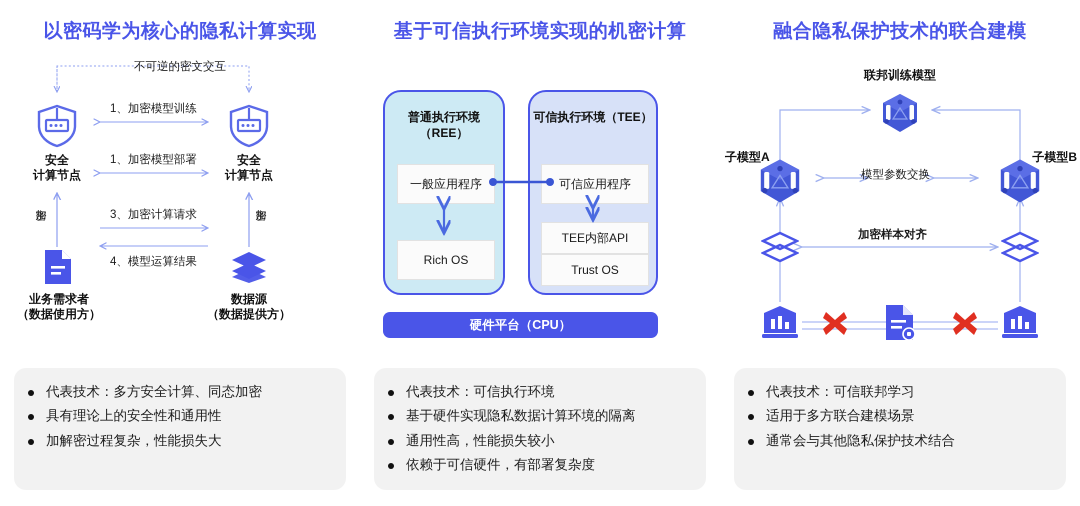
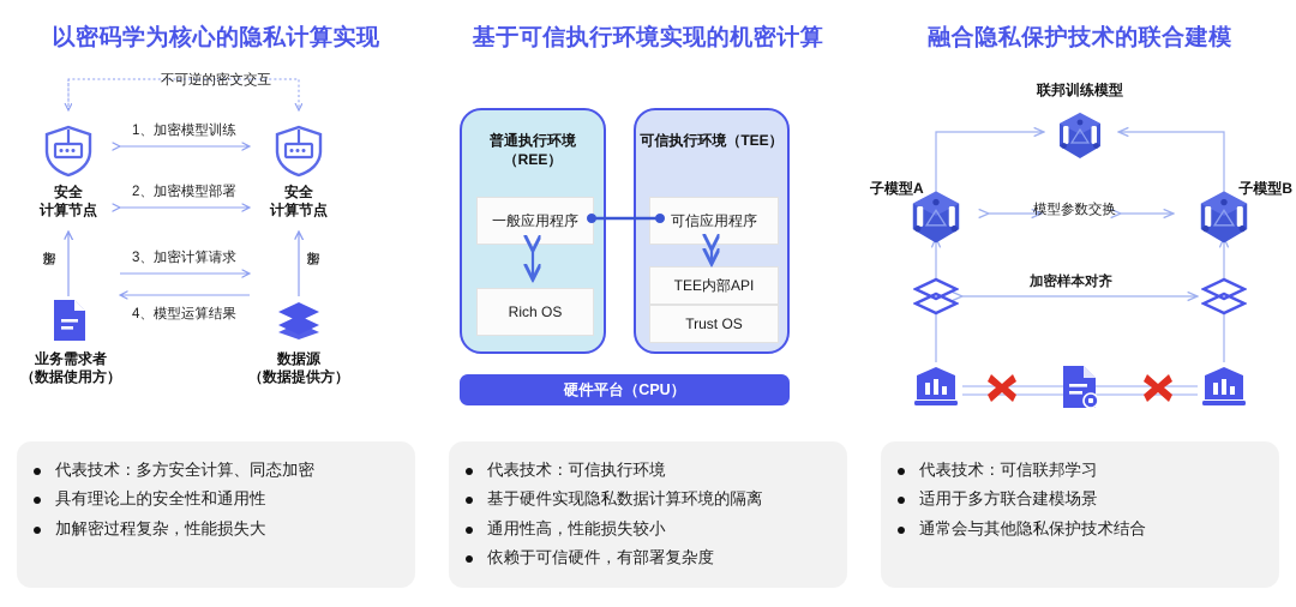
  以密码学为核心的隐私计算实现
  不可逆的密文交互
  1、加密模型训练
- 1、加密模型部署
+ 2、加密模型部署
  3、加密计算请求
  4、模型运算结果
  安全
  计算节点
  安全
  计算节点
  业务需求者
  （数据使用方）
  数据源
  （数据提供方）
  代表技术：多方安全计算、同态加密
  具有理论上的安全性和通用性
  加解密过程复杂，性能损失大
  基于可信执行环境实现的机密计算
  普通执行环境
  （REE）
  一般应用程序
  Rich OS
  可信执行环境（TEE）
  可信应用程序
  TEE内部API
  Trust OS
  硬件平台（CPU）
  代表技术：可信执行环境
  基于硬件实现隐私数据计算环境的隔离
  通用性高，性能损失较小
  依赖于可信硬件，有部署复杂度
  融合隐私保护技术的联合建模
  联邦训练模型
  子模型A
  子模型B
  模型参数交换
  加密样本对齐
  代表技术：可信联邦学习
  适用于多方联合建模场景
  通常会与其他隐私保护技术结合
